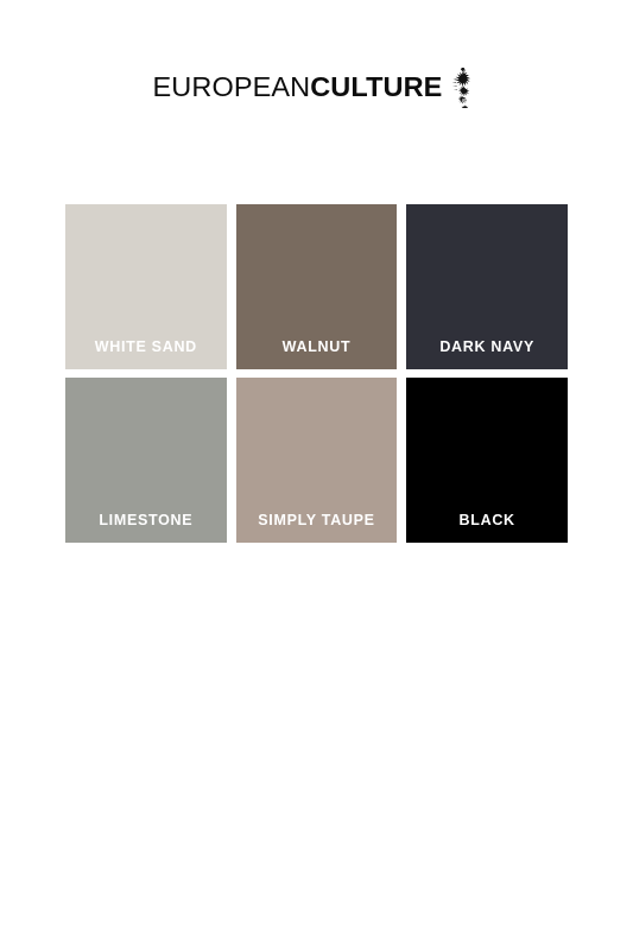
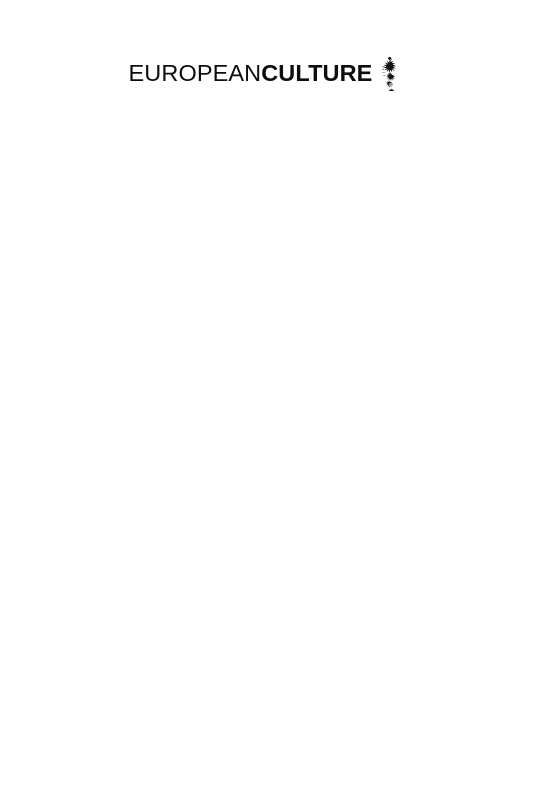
  EUROPEANCULTURE
- WHITE SAND
- WALNUT
- DARK NAVY
- LIMESTONE
- SIMPLY TAUPE
- BLACK
